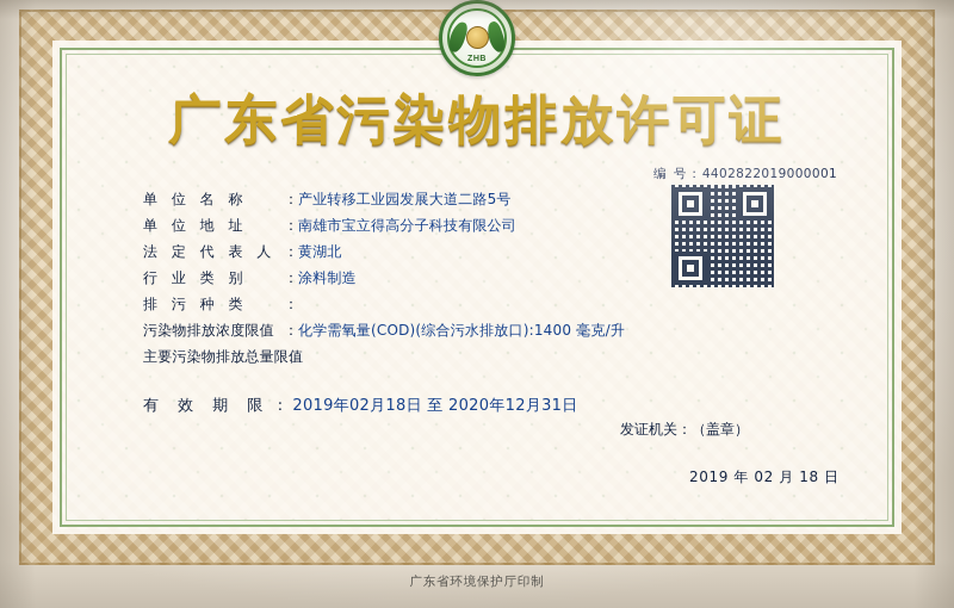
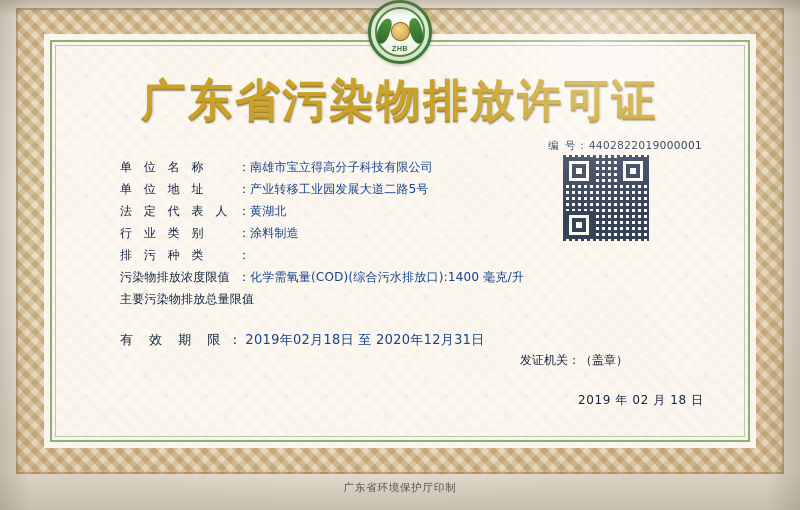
  单 位 名 称
  ：
- 产业转移工业园发展大道二路5号
+ 南雄市宝立得高分子科技有限公司
  单 位 地 址
  ：
- 南雄市宝立得高分子科技有限公司
+ 产业转移工业园发展大道二路5号
  法 定 代 表 人
  ：
  黄湖北
  行 业 类 别
  ：
  涂料制造
  排 污 种 类
  ：
  污染物排放浓度限值
  ：
  化学需氧量(COD)(综合污水排放口):1400 毫克/升
  主要污染物排放总量限
  ：
  有 效 期 限
  ：
  2019年02月18日 至 2020年12月31日
  发证机关：（盖章）
  2019 年 02 月 18 日
